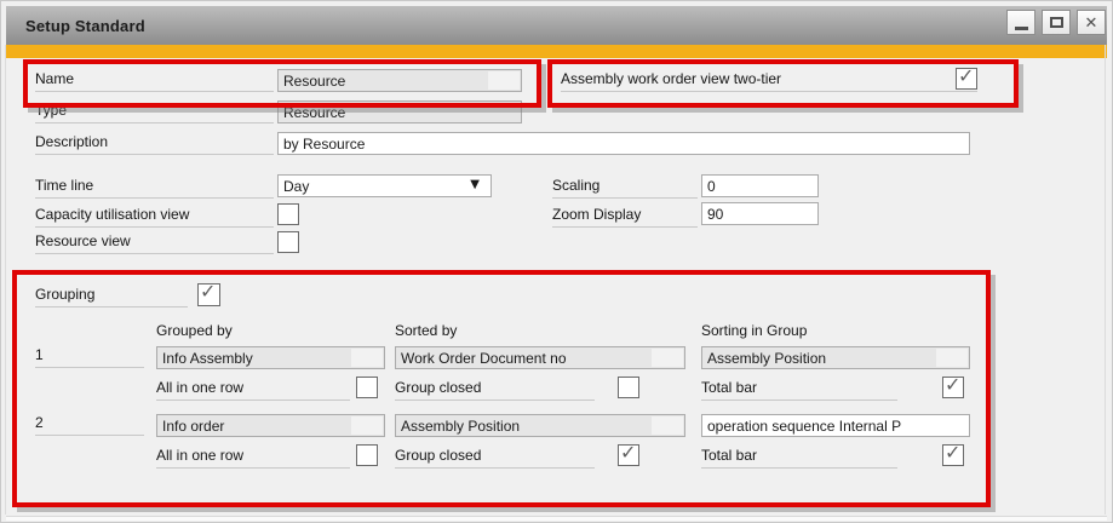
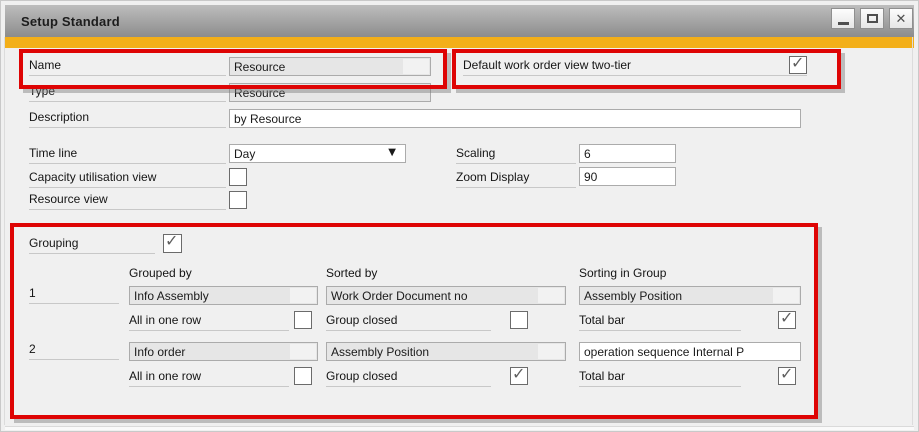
  Setup Standard
  ✕
  Name
  Resource
- Assembly work order view two-tier
+ Default work order view two-tier
  ✓
  Type
  Resource
  Description
  by Resource
  Time line
  Day
  ▼
  Scaling
- 0
+ 6
  Capacity utilisation view
  Zoom Display
  90
  Resource view
  Grouping
  ✓
  Grouped by
  Sorted by
  Sorting in Group
  1
  Info Assembly
  Work Order Document no
  Assembly Position
  All in one row
  Group closed
  Total bar
  ✓
  2
  Info order
  Assembly Position
  operation sequence Internal P
  All in one row
  Group closed
  ✓
  Total bar
  ✓
